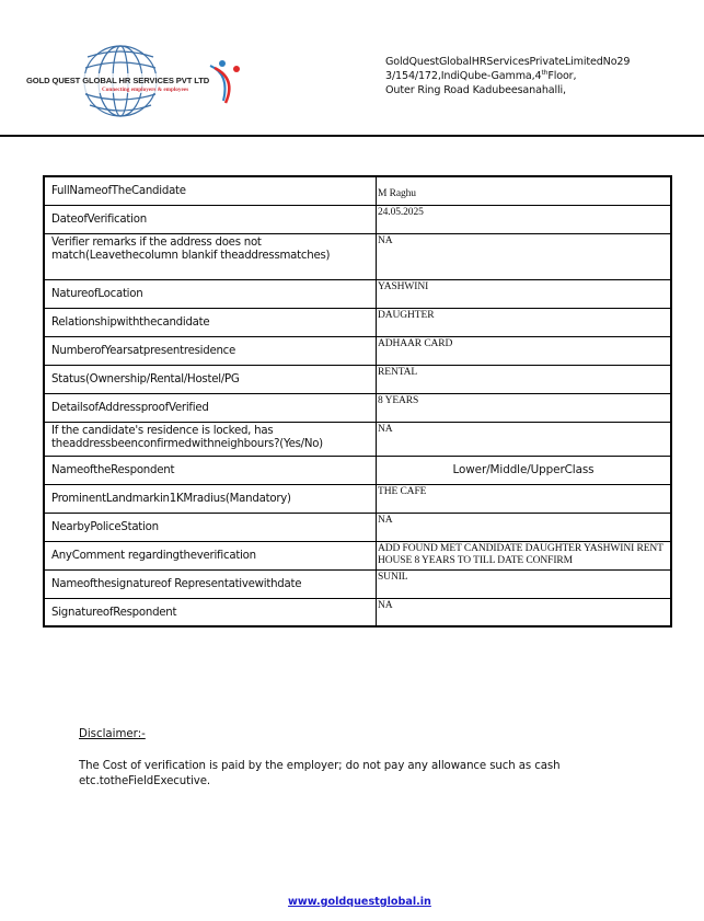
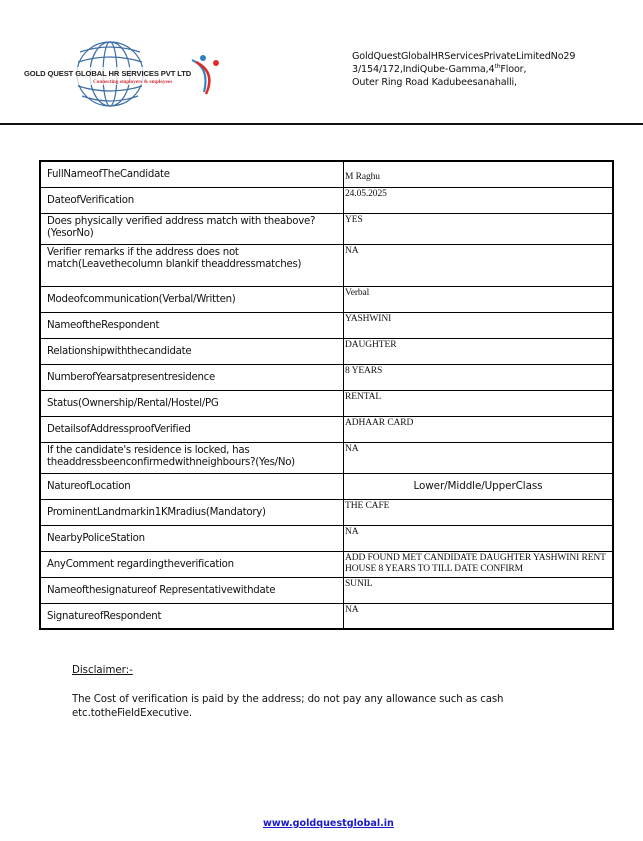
  GOLD QUEST GLOBAL HR SERVICES PVT LTD
  GoldQuestGlobalHRServicesPrivateLimitedNo29
  3/154/172,IndiQube-Gamma,4 Floor,
  Outer Ring Road Kadubeesanahalli,
  FullNameofTheCandidate	M Raghu
  DateofVerification	24.05.2025
+ Does physically verified address match with theabove? (YesorNo)	YES
  Verifier remarks if the address does not match(Leavethecolumn blankif theaddressmatches)	NA
+ Modeofcommunication(Verbal/Written)	Verbal
- NatureofLocation	YASHWINI
+ NameoftheRespondent	YASHWINI
  Relationshipwiththecandidate	DAUGHTER
- NumberofYearsatpresentresidence	ADHAAR CARD
+ NumberofYearsatpresentresidence	8 YEARS
  Status(Ownership/Rental/Hostel/PG	RENTAL
- DetailsofAddressproofVerified	8 YEARS
+ DetailsofAddressproofVerified	ADHAAR CARD
  If the candidate's residence is locked, has theaddressbeenconfirmedwithneighbours?(Yes/No)	NA
- NameoftheRespondent	Lower/Middle/UpperClass
+ NatureofLocation	Lower/Middle/UpperClass
  ProminentLandmarkin1KMradius(Mandatory)	THE CAFE
  NearbyPoliceStation	NA
  AnyComment regardingtheverification	ADD FOUND MET CANDIDATE DAUGHTER YASHWINI RENT HOUSE 8 YEARS TO TILL DATE CONFIRM
  Nameofthesignatureof Representativewithdate	SUNIL
  SignatureofRespondent	NA
  Disclaimer:-
- The Cost of verification is paid by the employer; do not pay any allowance such as cash etc.totheFieldExecutive.
+ The Cost of verification is paid by the address; do not pay any allowance such as cash etc.totheFieldExecutive.
  www.goldquestglobal.in
